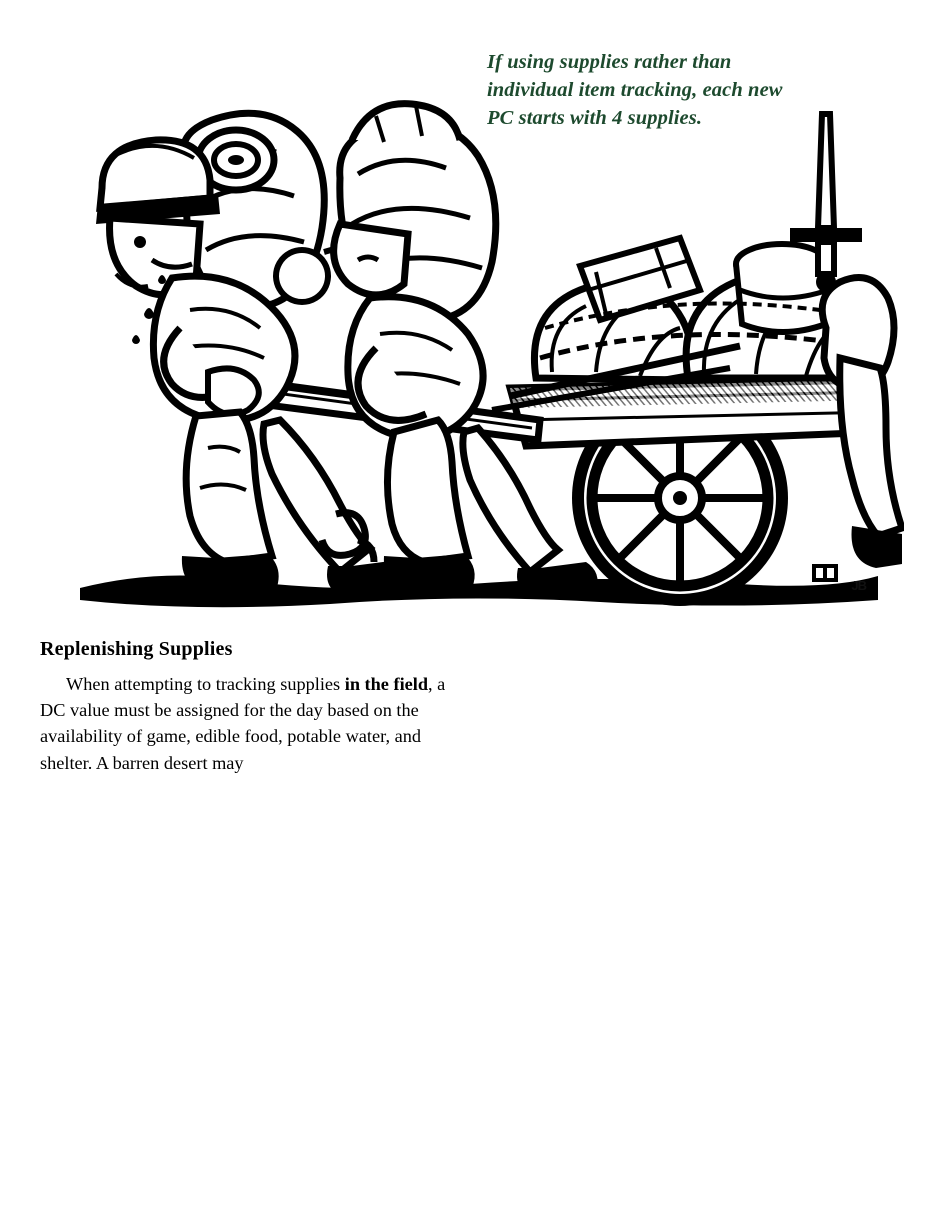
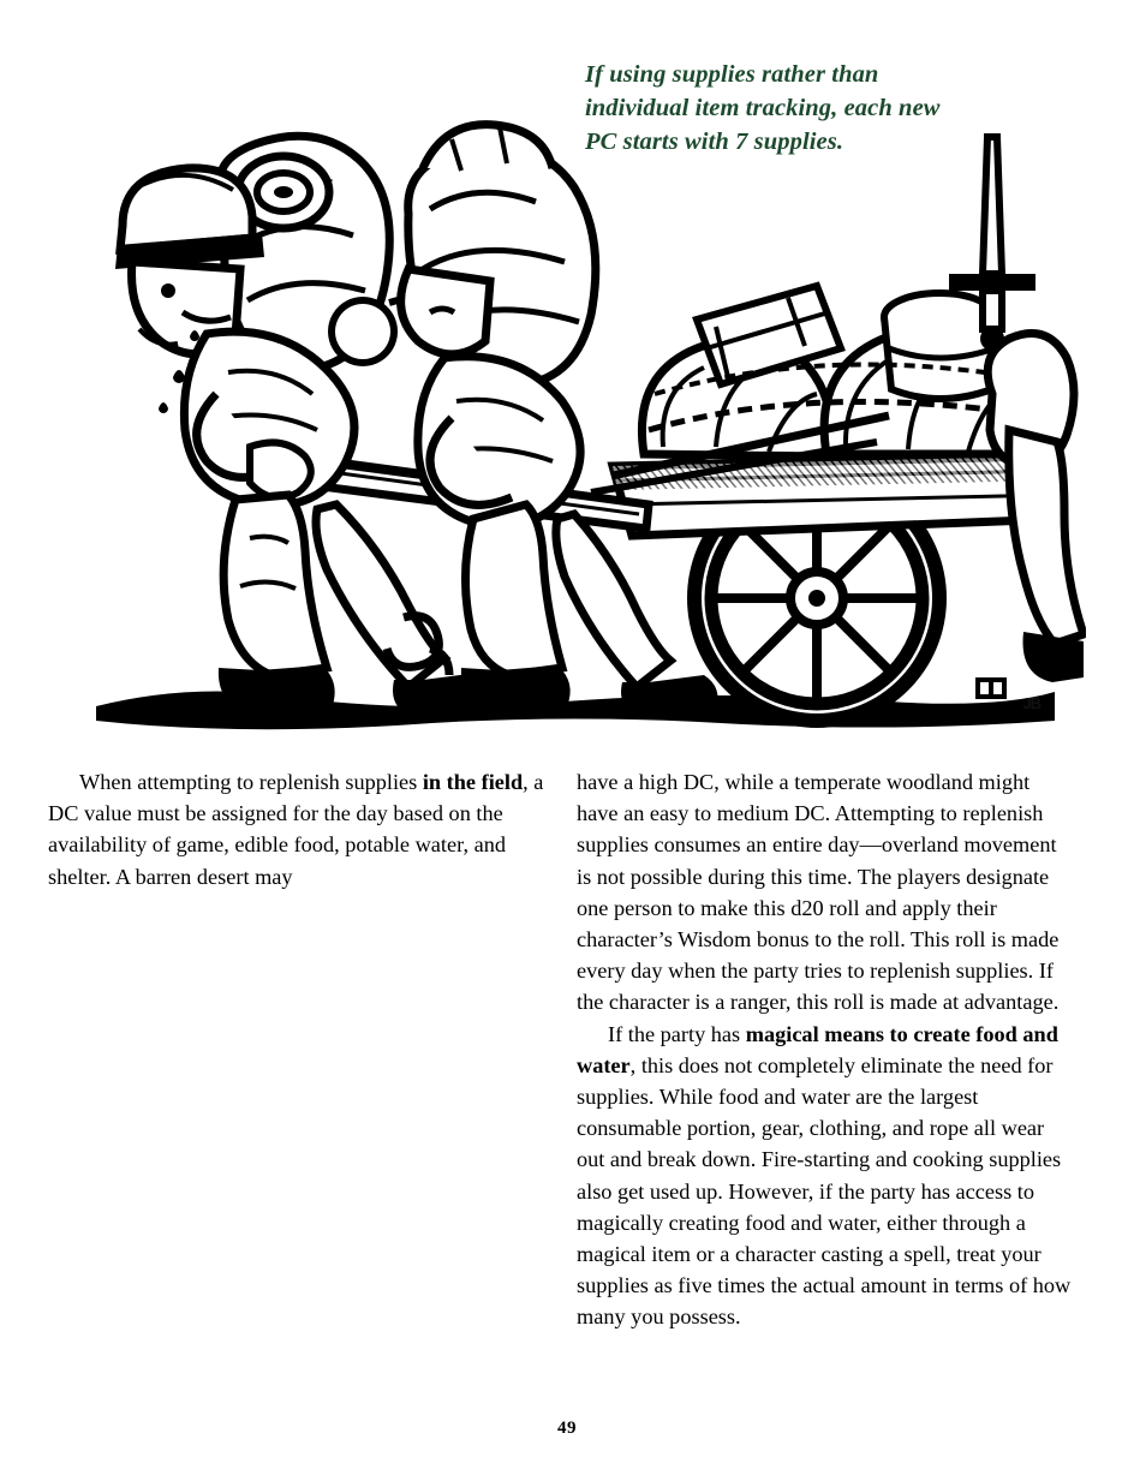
  JB
- If using supplies rather than individual item tracking, each new PC starts with 4 supplies.
+ If using supplies rather than individual item tracking, each new PC starts with 7 supplies.
- Replenishing Supplies
- When attempting to tracking supplies in the field, a DC value must be assigned for the day based on the availability of game, edible food, potable water, and shelter. A barren desert may
+ When attempting to replenish supplies in the field, a DC value must be assigned for the day based on the availability of game, edible food, potable water, and shelter. A barren desert may
+ have a high DC, while a temperate woodland might have an easy to medium DC. Attempting to replenish supplies consumes an entire day—overland movement is not possible during this time. The players designate one person to make this d20 roll and apply their character’s Wisdom bonus to the roll. This roll is made every day when the party tries to replenish supplies. If the character is a ranger, this roll is made at advantage.
+ If the party has magical means to create food and water, this does not completely eliminate the need for supplies. While food and water are the largest consumable portion, gear, clothing, and rope all wear out and break down. Fire-starting and cooking supplies also get used up. However, if the party has access to magically creating food and water, either through a magical item or a character casting a spell, treat your supplies as five times the actual amount in terms of how many you possess.
+ 49
